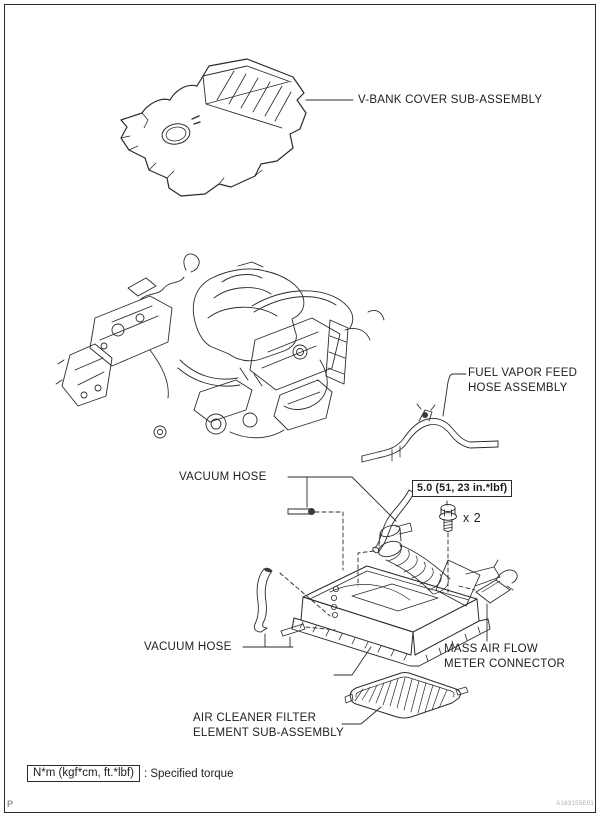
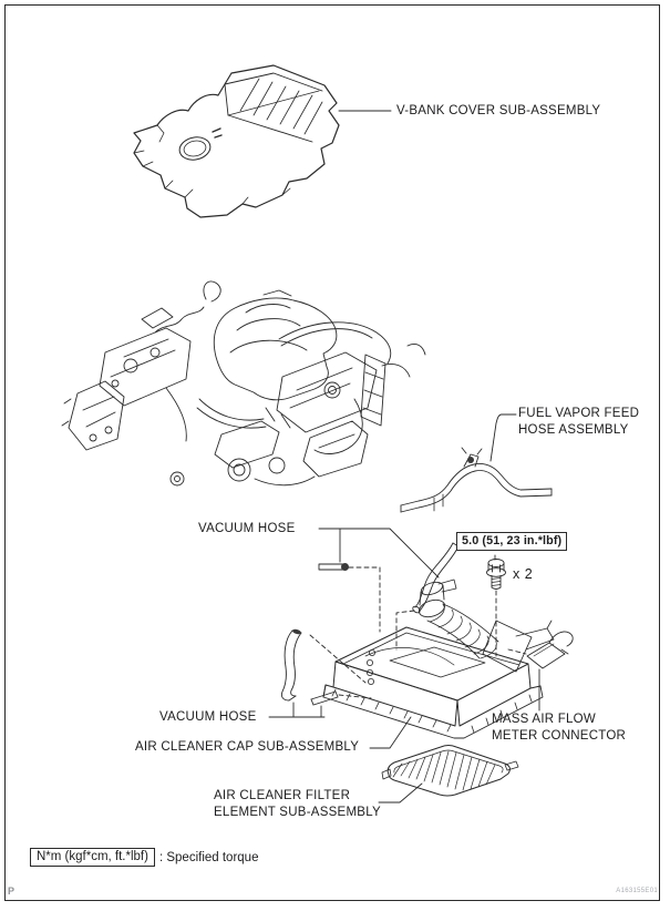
  V-BANK COVER SUB-ASSEMBLY
  FUEL VAPOR FEED
  HOSE ASSEMBLY
  VACUUM HOSE
  5.0 (51, 23 in.*lbf)
  x 2
  VACUUM HOSE
+ AIR CLEANER CAP SUB-ASSEMBLY
  MASS AIR FLOW
  METER CONNECTOR
  AIR CLEANER FILTER
  ELEMENT SUB-ASSEMBLY
  N*m (kgf*cm, ft.*lbf)
  : Specified torque
  P
